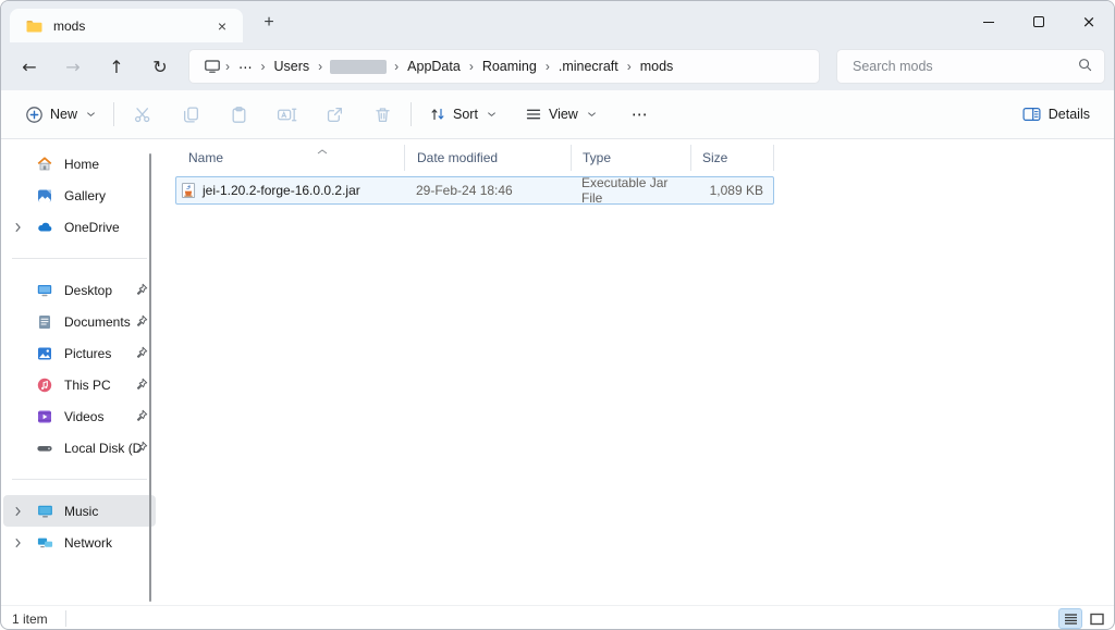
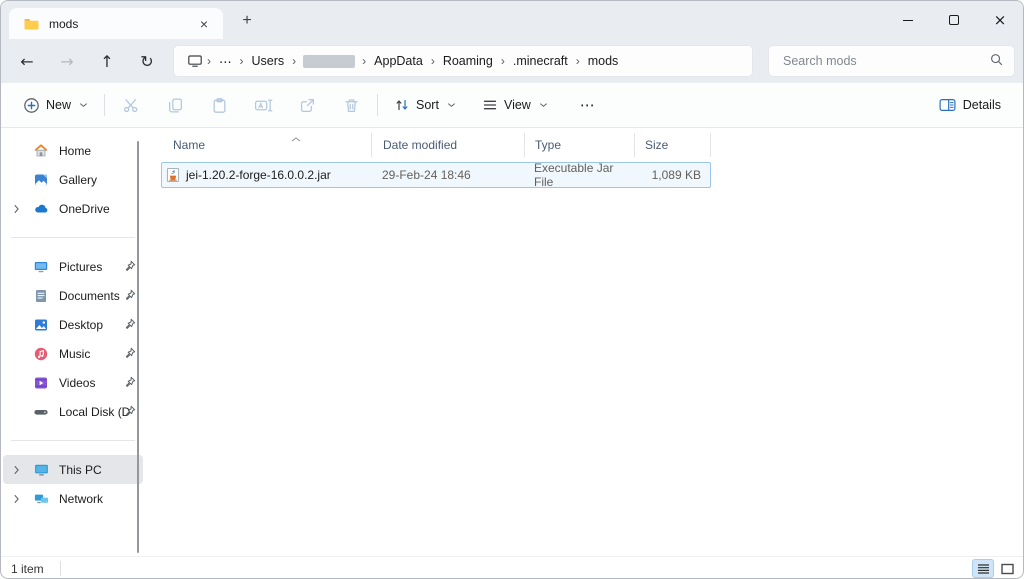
  mods
  ×
  +
  ×
  ←
  →
  ↑
  ↻
  ›
  ⋯
  ›
  Users
  ›
  ›
  AppData
  ›
  Roaming
  ›
  .minecraft
  ›
  mods
  Search mods
  New
  Sort
  View
  ⋯
  Details
  Home
  Gallery
  OneDrive
- Desktop
+ Pictures
  Documents
- Pictures
+ Desktop
- This PC
+ Music
  Videos
  Local Disk (D
- Music
+ This PC
  Network
  Name
  Date modified
  Type
  Size
  jei-1.20.2-forge-16.0.0.2.jar
  29-Feb-24 18:46
  Executable Jar File
  1,089 KB
  1 item
